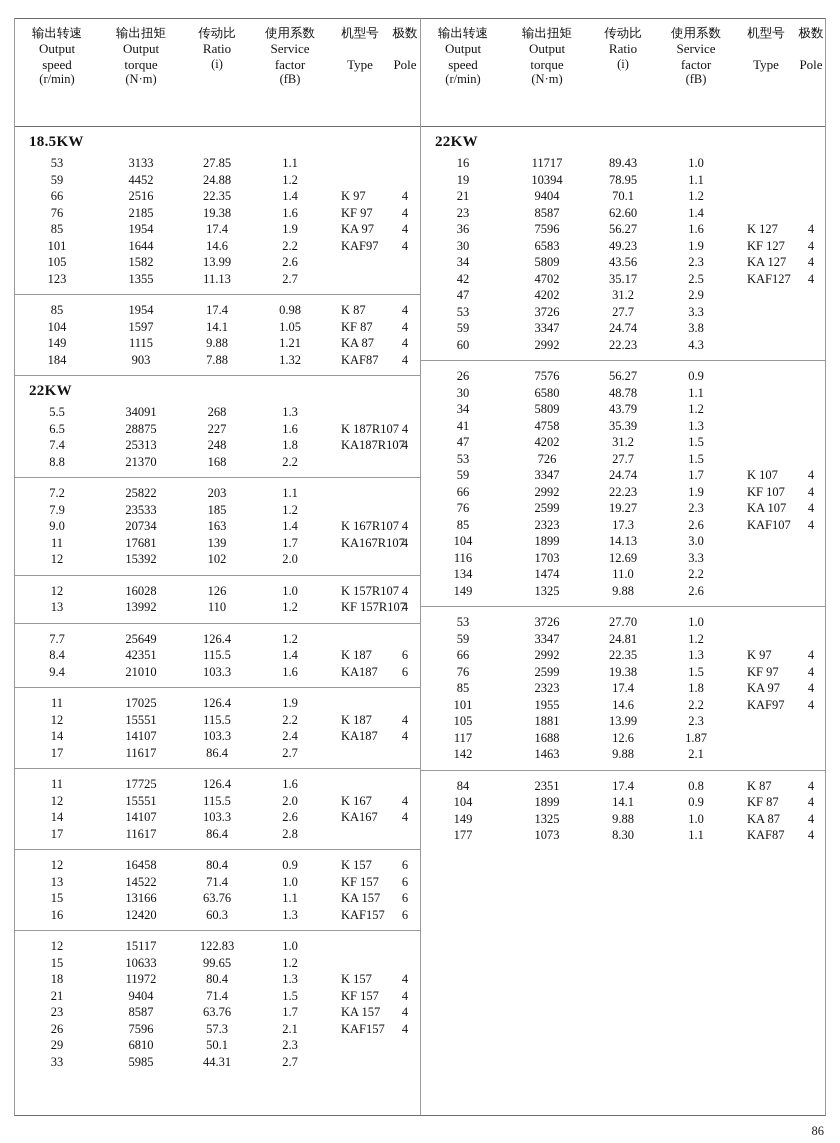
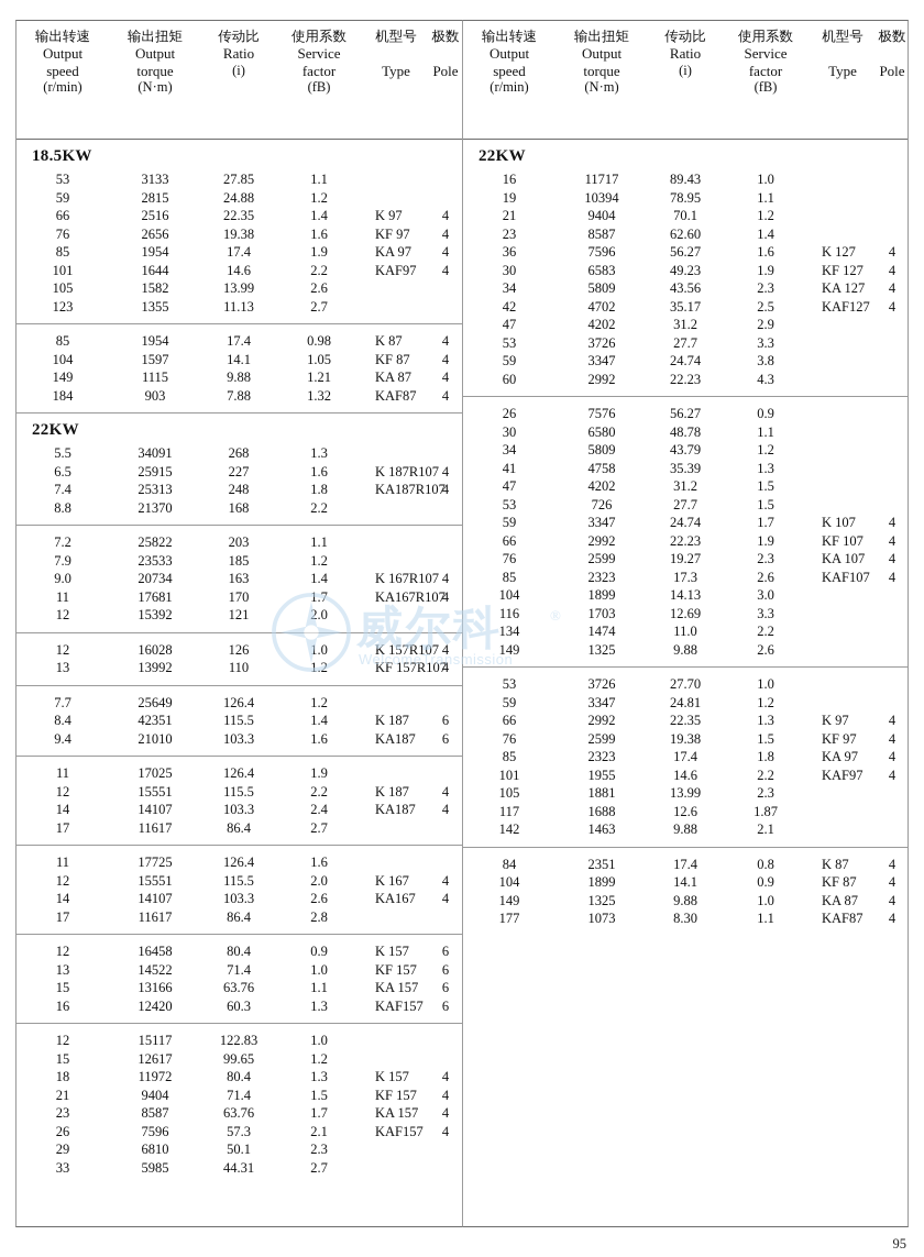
  输出转速
  Output
  speed
  (r/min)
  输出扭矩
  Output
  torque
  (N·m)
  传动比
  Ratio
  (i)
  使用系数
  Service
  factor
  (fB)
  机型号
  Type
  极数
  Pole
  18.5KW
  53
  3133
  27.85
  1.1
  59
- 4452
+ 2815
  24.88
  1.2
  66
  2516
  22.35
  1.4
  K 97
  4
  76
- 2185
+ 2656
  19.38
  1.6
  KF 97
  4
  85
  1954
  17.4
  1.9
  KA 97
  4
  101
  1644
  14.6
  2.2
  KAF97
  4
  105
  1582
  13.99
  2.6
  123
  1355
  11.13
  2.7
  85
  1954
  17.4
  0.98
  K 87
  4
  104
  1597
  14.1
  1.05
  KF 87
  4
  149
  1115
  9.88
  1.21
  KA 87
  4
  184
  903
  7.88
  1.32
  KAF87
  4
  22KW
  5.5
  34091
  268
  1.3
  6.5
- 28875
+ 25915
  227
  1.6
  K 187R107
  4
  7.4
  25313
  248
  1.8
  KA187R107
  4
  8.8
  21370
  168
  2.2
  7.2
  25822
  203
  1.1
  7.9
  23533
  185
  1.2
  9.0
  20734
  163
  1.4
  K 167R107
  4
  11
  17681
- 139
+ 170
  1.7
  KA167R107
  4
  12
  15392
- 102
+ 121
  2.0
  12
  16028
  126
  1.0
  K 157R107
  4
  13
  13992
  110
  1.2
  KF 157R107
  4
  7.7
  25649
  126.4
  1.2
  8.4
  42351
  115.5
  1.4
  K 187
  6
  9.4
  21010
  103.3
  1.6
  KA187
  6
  11
  17025
  126.4
  1.9
  12
  15551
  115.5
  2.2
  K 187
  4
  14
  14107
  103.3
  2.4
  KA187
  4
  17
  11617
  86.4
  2.7
  11
  17725
  126.4
  1.6
  12
  15551
  115.5
  2.0
  K 167
  4
  14
  14107
  103.3
  2.6
  KA167
  4
  17
  11617
  86.4
  2.8
  12
  16458
  80.4
  0.9
  K 157
  6
  13
  14522
  71.4
  1.0
  KF 157
  6
  15
  13166
  63.76
  1.1
  KA 157
  6
  16
  12420
  60.3
  1.3
  KAF157
  6
  12
  15117
  122.83
  1.0
  15
- 10633
+ 12617
  99.65
  1.2
  18
  11972
  80.4
  1.3
  K 157
  4
  21
  9404
  71.4
  1.5
  KF 157
  4
  23
  8587
  63.76
  1.7
  KA 157
  4
  26
  7596
  57.3
  2.1
  KAF157
  4
  29
  6810
  50.1
  2.3
  33
  5985
  44.31
  2.7
  输出转速
  Output
  speed
  (r/min)
  输出扭矩
  Output
  torque
  (N·m)
  传动比
  Ratio
  (i)
  使用系数
  Service
  factor
  (fB)
  机型号
  Type
  极数
  Pole
  22KW
  16
  11717
  89.43
  1.0
  19
  10394
  78.95
  1.1
  21
  9404
  70.1
  1.2
  23
  8587
  62.60
  1.4
  36
  7596
  56.27
  1.6
  K 127
  4
  30
  6583
  49.23
  1.9
  KF 127
  4
  34
  5809
  43.56
  2.3
  KA 127
  4
  42
  4702
  35.17
  2.5
  KAF127
  4
  47
  4202
  31.2
  2.9
  53
  3726
  27.7
  3.3
  59
  3347
  24.74
  3.8
  60
  2992
  22.23
  4.3
  26
  7576
  56.27
  0.9
  30
  6580
  48.78
  1.1
  34
  5809
  43.79
  1.2
  41
  4758
  35.39
  1.3
  47
  4202
  31.2
  1.5
  53
  726
  27.7
  1.5
  59
  3347
  24.74
  1.7
  K 107
  4
  66
  2992
  22.23
  1.9
  KF 107
  4
  76
  2599
  19.27
  2.3
  KA 107
  4
  85
  2323
  17.3
  2.6
  KAF107
  4
  104
  1899
  14.13
  3.0
  116
  1703
  12.69
  3.3
  134
  1474
  11.0
  2.2
  149
  1325
  9.88
  2.6
  53
  3726
  27.70
  1.0
  59
  3347
  24.81
  1.2
  66
  2992
  22.35
  1.3
  K 97
  4
  76
  2599
  19.38
  1.5
  KF 97
  4
  85
  2323
  17.4
  1.8
  KA 97
  4
  101
  1955
  14.6
  2.2
  KAF97
  4
  105
  1881
  13.99
  2.3
  117
  1688
  12.6
  1.87
  142
  1463
  9.88
  2.1
  84
  2351
  17.4
  0.8
  K 87
  4
  104
  1899
  14.1
  0.9
  KF 87
  4
  149
  1325
  9.88
  1.0
  KA 87
  4
  177
  1073
  8.30
  1.1
  KAF87
  4
+ 威尔科
+ ®
+ WelcomeTransmission
- 86
+ 95
